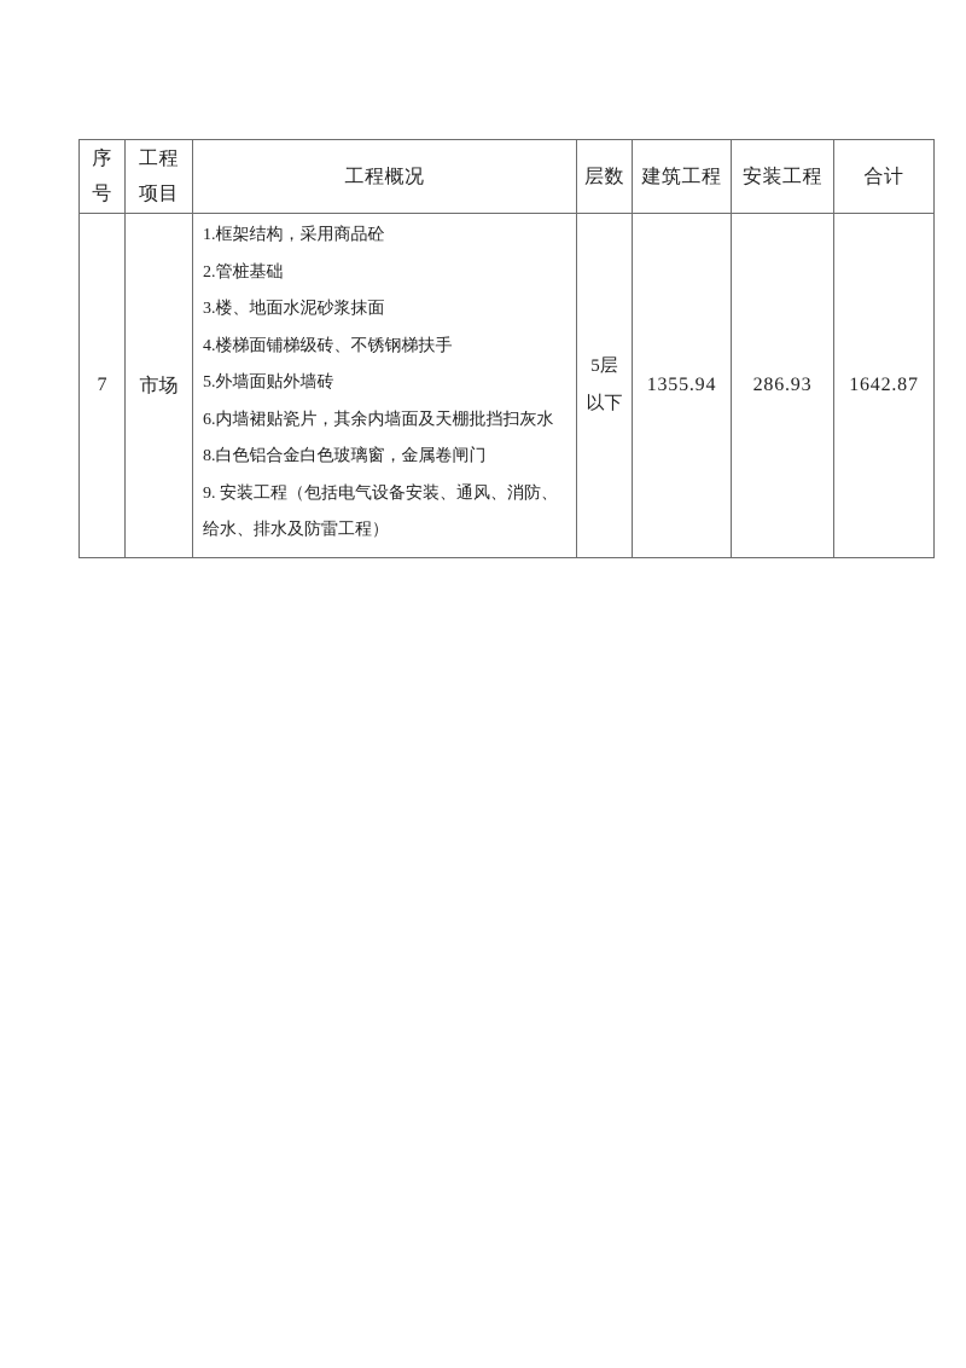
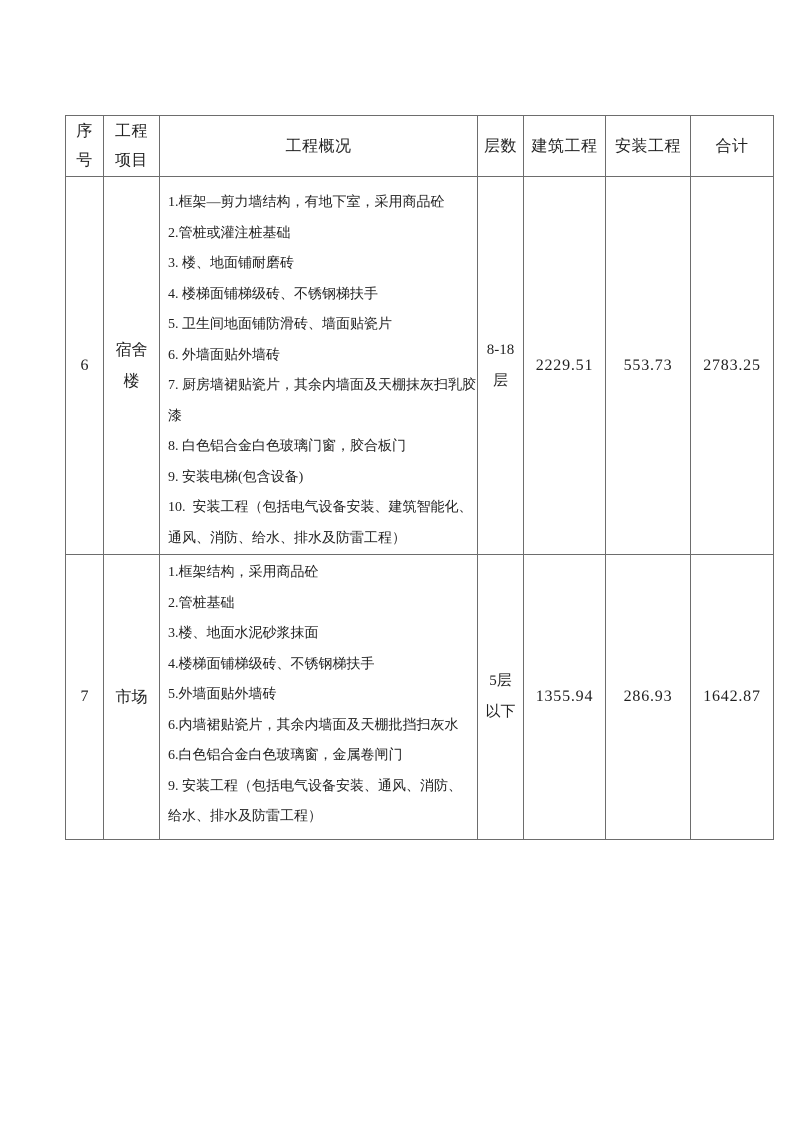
  序号	工程项目	工程概况	层数	建筑工程	安装工程	合计
+ 6	宿舍楼	1.框架—剪力墙结构，有地下室，采用商品砼2.管桩或灌注桩基础3. 楼、地面铺耐磨砖4. 楼梯面铺梯级砖、不锈钢梯扶手5. 卫生间地面铺防滑砖、墙面贴瓷片6. 外墙面贴外墙砖7. 厨房墙裙贴瓷片，其余内墙面及天棚抹灰扫乳胶漆8. 白色铝合金白色玻璃门窗，胶合板门9. 安装电梯(包含设备)10. 安装工程（包括电气设备安装、建筑智能化、通风、消防、给水、排水及防雷工程）	8-18层	2229.51	553.73	2783.25
- 7	市场	1.框架结构，采用商品砼2.管桩基础3.楼、地面水泥砂浆抹面4.楼梯面铺梯级砖、不锈钢梯扶手5.外墙面贴外墙砖6.内墙裙贴瓷片，其余内墙面及天棚批挡扫灰水8.白色铝合金白色玻璃窗，金属卷闸门9. 安装工程（包括电气设备安装、通风、消防、给水、排水及防雷工程）	5层以下	1355.94	286.93	1642.87
+ 7	市场	1.框架结构，采用商品砼2.管桩基础3.楼、地面水泥砂浆抹面4.楼梯面铺梯级砖、不锈钢梯扶手5.外墙面贴外墙砖6.内墙裙贴瓷片，其余内墙面及天棚批挡扫灰水6.白色铝合金白色玻璃窗，金属卷闸门9. 安装工程（包括电气设备安装、通风、消防、给水、排水及防雷工程）	5层以下	1355.94	286.93	1642.87
